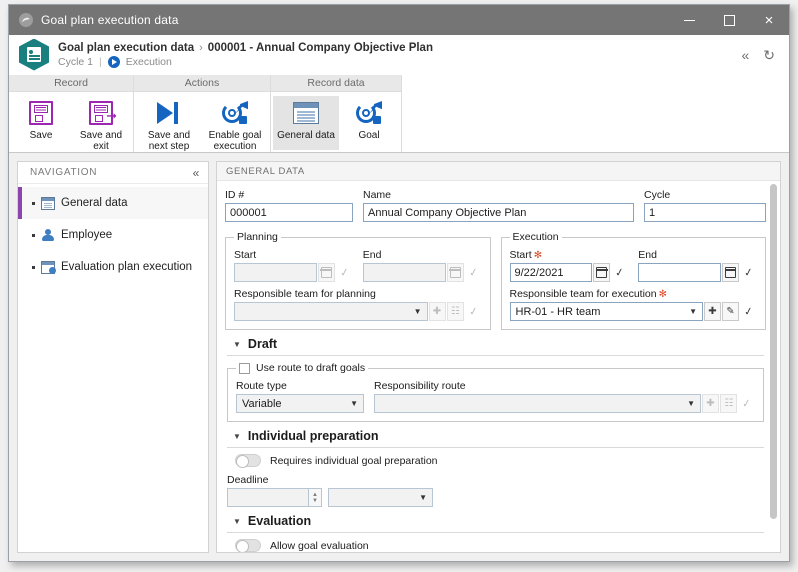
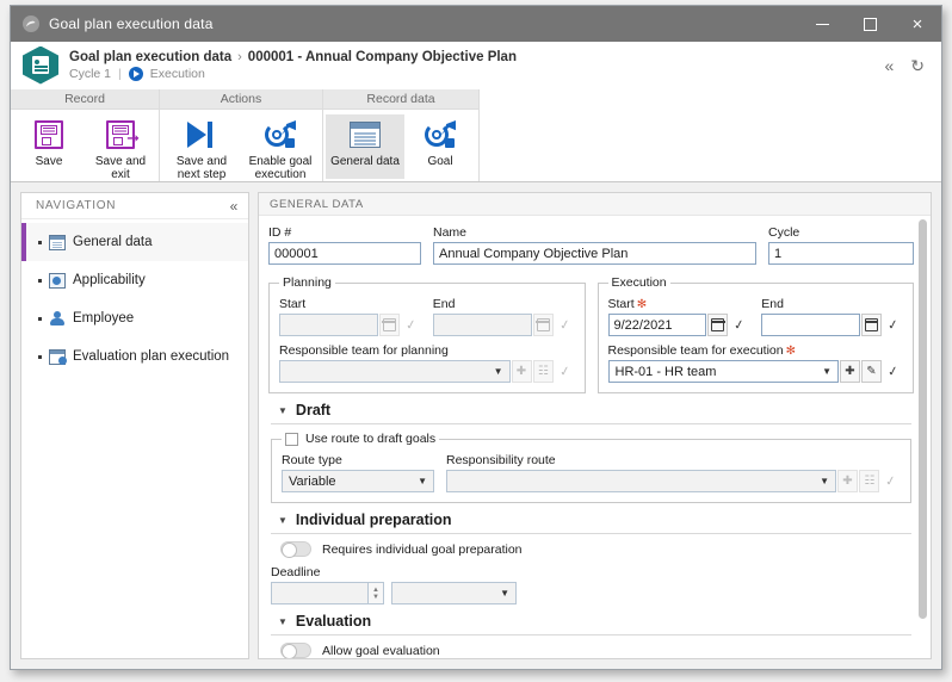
  Goal plan execution data
  ×
  Goal plan execution data
  ›
  000001 - Annual Company Objective Plan
  Cycle 1
  |
  Execution
  «
  ↻
  Record
  Save
  ➞
  Save and exit
  Actions
  Save and next step
  Enable goal execution
  Record data
  General data
  Goal
  NAVIGATION
  «
  General data
+ Applicability
  Employee
  Evaluation plan execution
  GENERAL DATA
  ID #
  000001
  Name
  Annual Company Objective Plan
  Cycle
  1
  Planning
  Start
  End
  Responsible team for planning
  ▼
  ✚
  ☷
  Execution
  Start ✻
  9/22/2021
  End
  Responsible team for execution ✻
  HR-01 - HR team
  ▼
  ✚
  ✎
  ▼
  Draft
  Use route to draft goals
  Route type
  Variable
  ▼
  Responsibility route
  ▼
  ✚
  ☷
  ▼
  Individual preparation
  Requires individual goal preparation
  Deadline
  ▼
  ▼
  Evaluation
  Allow goal evaluation
